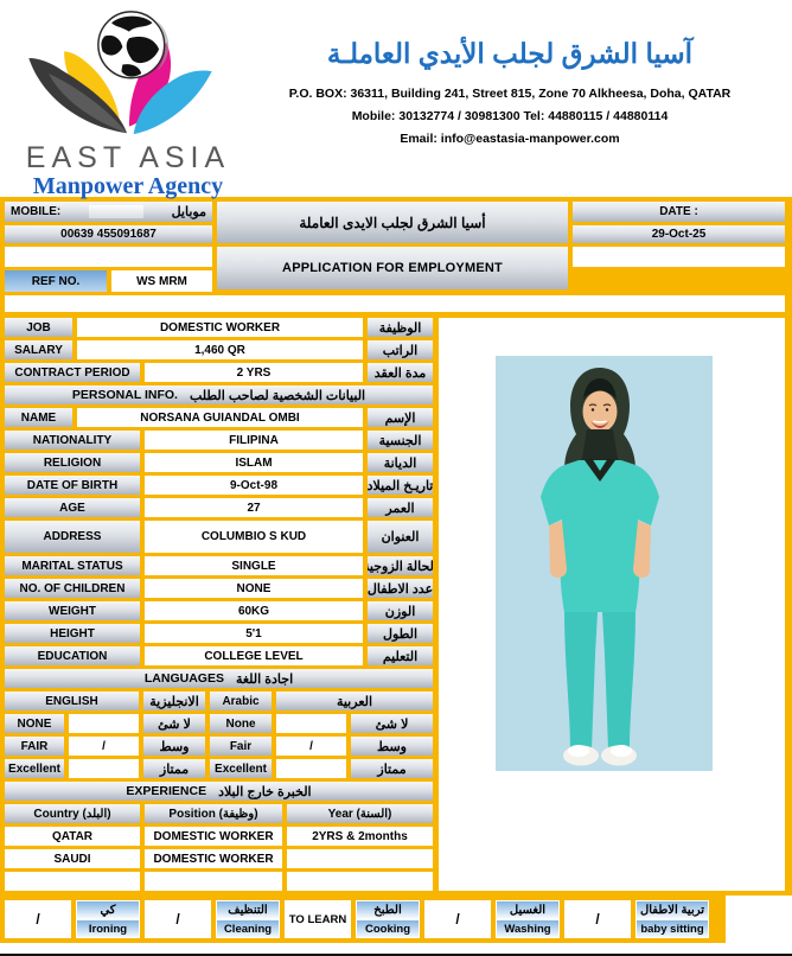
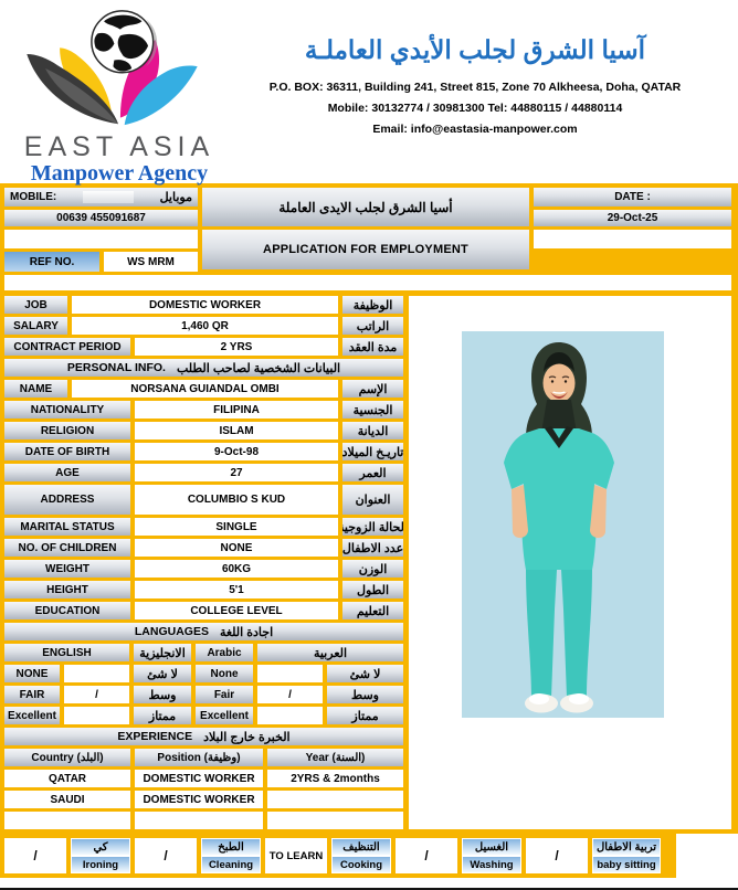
  EAST ASIA
  Manpower Agency
  آسيا الشرق لجلب الأيدي العاملـة
  P.O. BOX: 36311, Building 241, Street 815, Zone 70 Alkheesa, Doha, QATAR
  Mobile: 30132774 / 30981300 Tel: 44880115 / 44880114
  Email: info@eastasia-manpower.com
  MOBILE:
  موبايل
  00639 455091687
  REF NO.
  WS MRM
  أسيا الشرق لجلب الايدى العاملة
  APPLICATION FOR EMPLOYMENT
  DATE :
  29-Oct-25
  JOB
  DOMESTIC WORKER
  الوظيفة
  SALARY
  1,460 QR
  الراتب
  CONTRACT PERIOD
  2 YRS
  مدة العقد
  PERSONAL INFO.
  البيانات الشخصية لصاحب الطلب
  NAME
  NORSANA GUIANDAL OMBI
  الإسم
  NATIONALITY
  FILIPINA
  الجنسية
  RELIGION
  ISLAM
  الديانة
  DATE OF BIRTH
  9-Oct-98
  تاريـخ الميلاد
  AGE
  27
  العمر
  ADDRESS
  COLUMBIO S KUD
  العنوان
  MARITAL STATUS
  SINGLE
  لحالة الزوجي
  NO. OF CHILDREN
  NONE
  عدد الاطفال
  WEIGHT
  60KG
  الوزن
  HEIGHT
  5'1
  الطول
  EDUCATION
  COLLEGE LEVEL
  التعليم
  LANGUAGES
  اجادة اللغة
  ENGLISH
  الانجليزية
  Arabic
  العربية
  NONE
  لا شئ
  None
  لا شئ
  FAIR
  /
  وسط
  Fair
  /
  وسط
  Excellent
  ممتاز
  Excellent
  ممتاز
  EXPERIENCE
  الخبرة خارج البلاد
  Country (البلد)
  Position (وظيفة)
  Year (السنة)
  QATAR
  DOMESTIC WORKER
  2YRS & 2months
  SAUDI
  DOMESTIC WORKER
  /
  كي
  Ironing
  /
- التنظيف
+ الطبخ
  Cleaning
  TO LEARN
- الطبخ
+ التنظيف
  Cooking
  /
  الغسيل
  Washing
  /
  تربية الاطفال
  baby sitting
